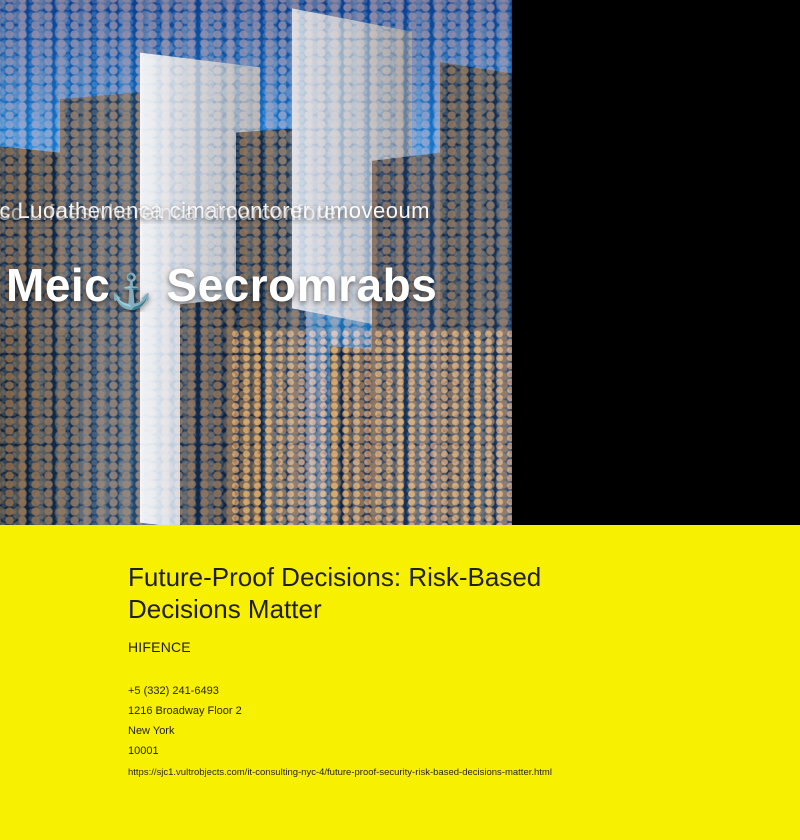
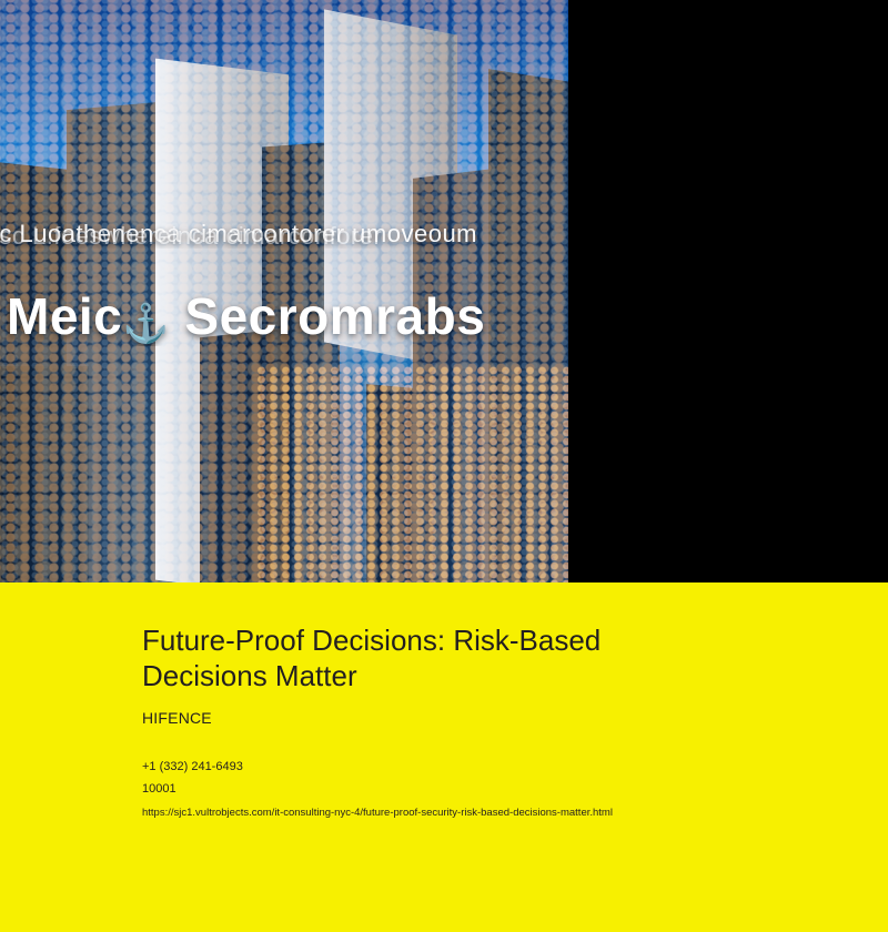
  sc L.foeswhereinca cimarconforer
  c Luoathenenca cimarcontorer umoveoum
  Meic⚓ Secromrabs
  Future-Proof Decisions: Risk-Based Decisions Matter
  HIFENCE
- +5 (332) 241-6493
+ +1 (332) 241-6493
- 1216 Broadway Floor 2
- New York
  10001
  https://sjc1.vultrobjects.com/it-consulting-nyc-4/future-proof-security-risk-based-decisions-matter.html
